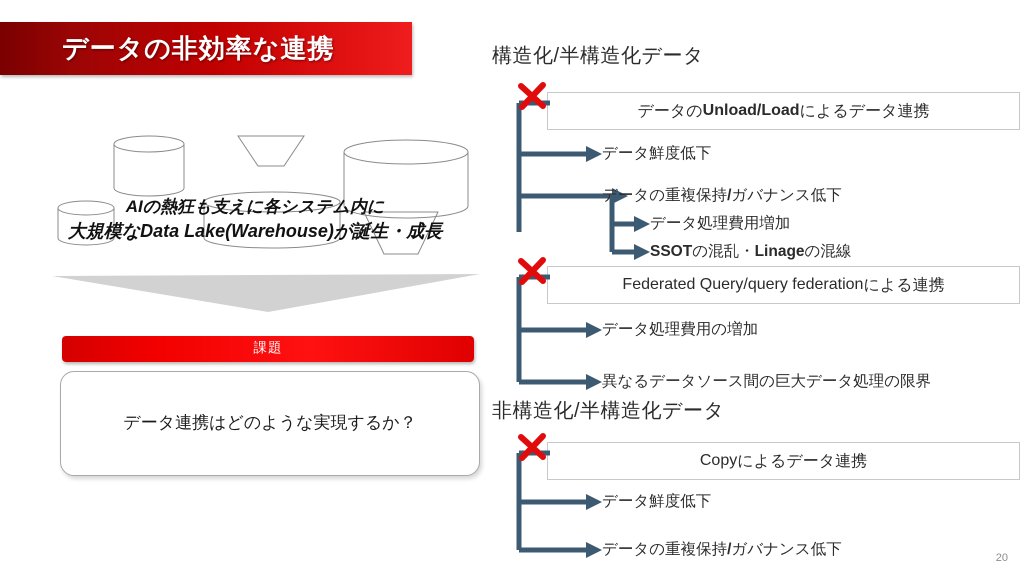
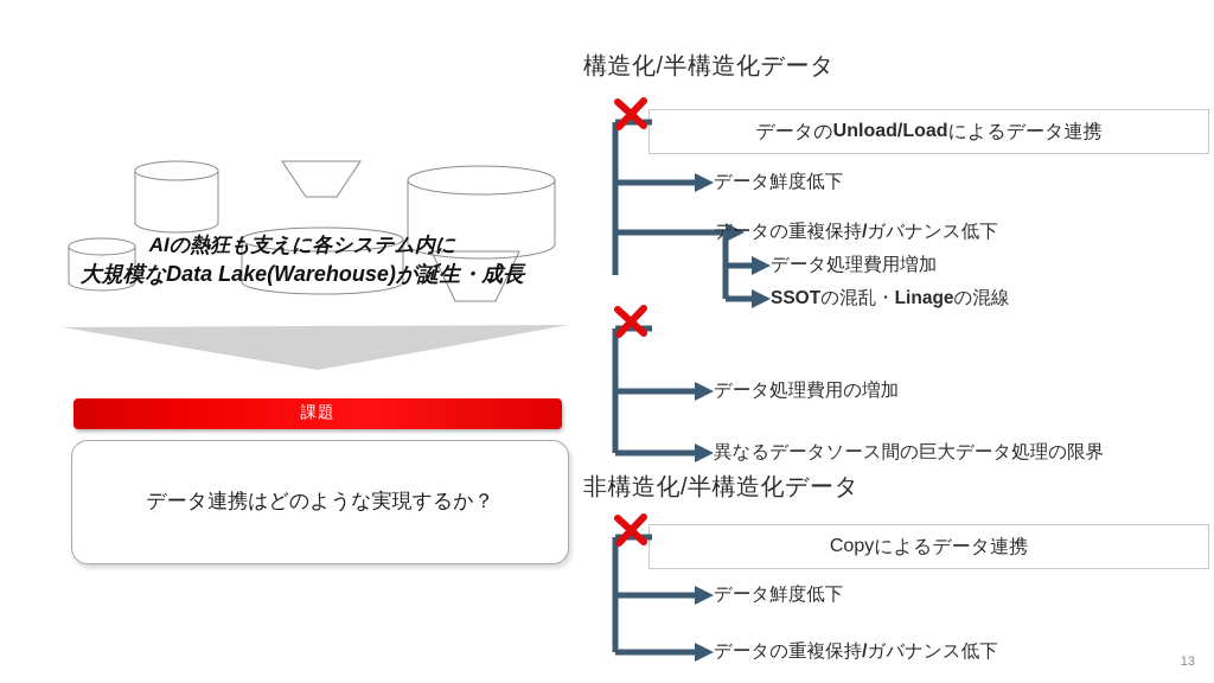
- データの非効率な連携
  AIの熱狂も支えに各システム内に
  大規模なData Lake(Warehouse)が誕生・成長
  課題
  データ連携はどのような実現するか？
  構造化/半構造化データ
  データの
  Unload/Load
  によるデータ連携
  データ鮮度低下
  データの重複保持/ガバナンス低下
  データ処理費用増加
  SSOTの混乱・Linageの混線
- Federated Query/query federation
- による連携
  データ処理費用の増加
  異なるデータソース間の巨大データ処理の限界
  非構造化/半構造化データ
  Copy
  によるデータ連携
  データ鮮度低下
  データの重複保持/ガバナンス低下
- 20
+ 13
